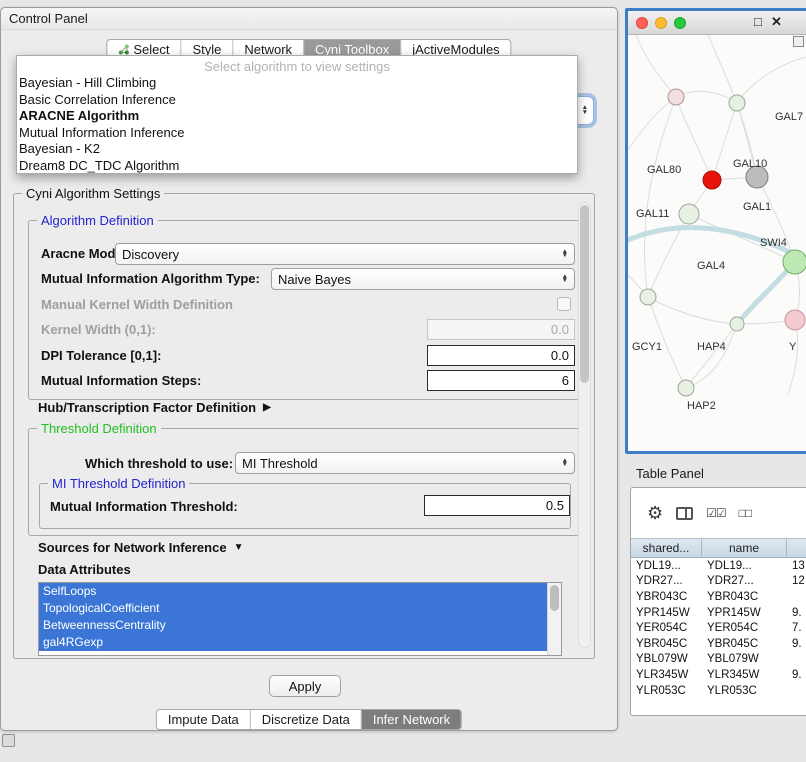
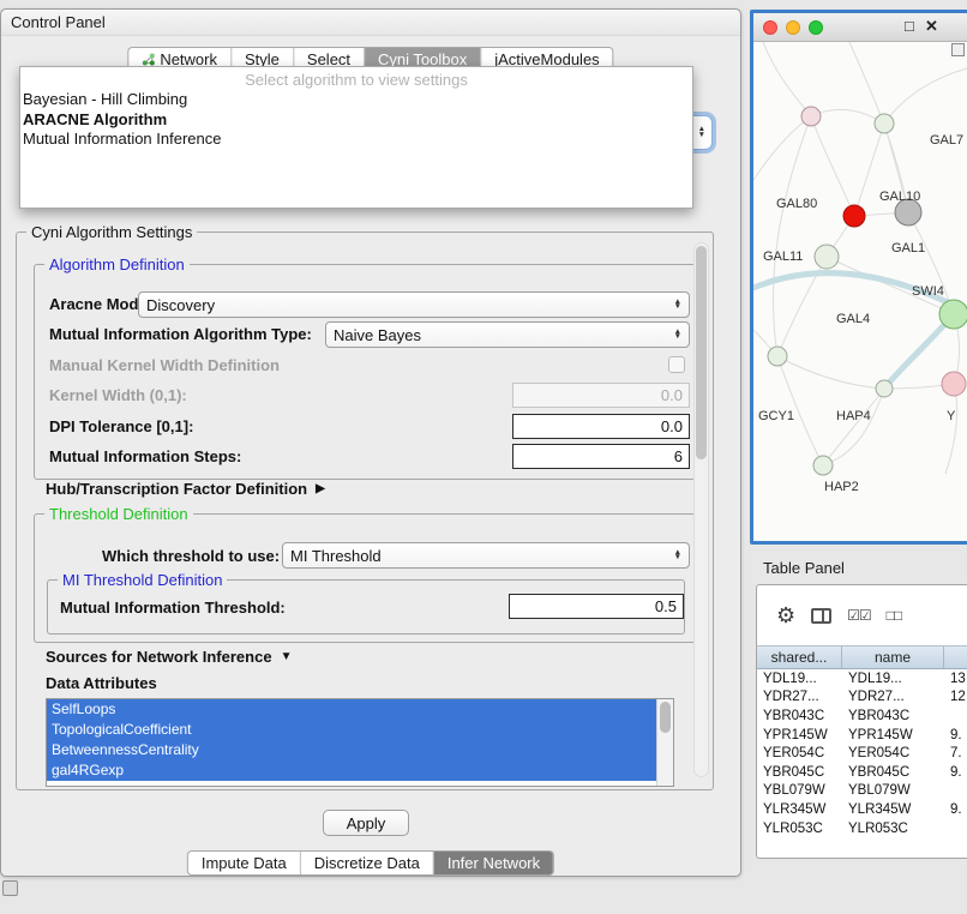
  Control Panel
- Select
+ Network
  Style
- Network
+ Select
  Cyni Toolbox
  jActiveModules
  Cyni Algorithm Settings
  Algorithm Definition
  Aracne Mod
  Discovery
  Mutual Information Algorithm Type:
  Naive Bayes
  Manual Kernel Width Definition
  Kernel Width (0,1):
  0.0
  DPI Tolerance [0,1]:
  0.0
  Mutual Information Steps:
  6
  Hub/Transcription Factor Definition
  Threshold Definition
  Which threshold to use:
  MI Threshold
  MI Threshold Definition
  Mutual Information Threshold:
  0.5
  Sources for Network Inference
  Data Attributes
  SelfLoops
  TopologicalCoefficient
  BetweennessCentrality
  gal4RGexp
  Apply
  Impute Data
  Discretize Data
  Infer Network
  □
  ✕
  GAL80
  GAL10
  GAL11
  GAL1
  SWI4
  GAL4
  GCY1
  HAP4
  Y
  HAP2
  GAL7
  Table Panel
  shared...
  name
  YDL19...
  YDL19...
  13
  YDR27...
  YDR27...
  12
  YBR043C
  YBR043C
  YPR145W
  YPR145W
  9.
  YER054C
  YER054C
  7.
  YBR045C
  YBR045C
  9.
  YBL079W
  YBL079W
  YLR345W
  YLR345W
  9.
  YLR053C
  YLR053C
  Select algorithm to view settings
  Bayesian - Hill Climbing
- Basic Correlation Inference
  ARACNE Algorithm
  Mutual Information Inference
- Bayesian - K2
- Dream8 DC_TDC Algorithm
